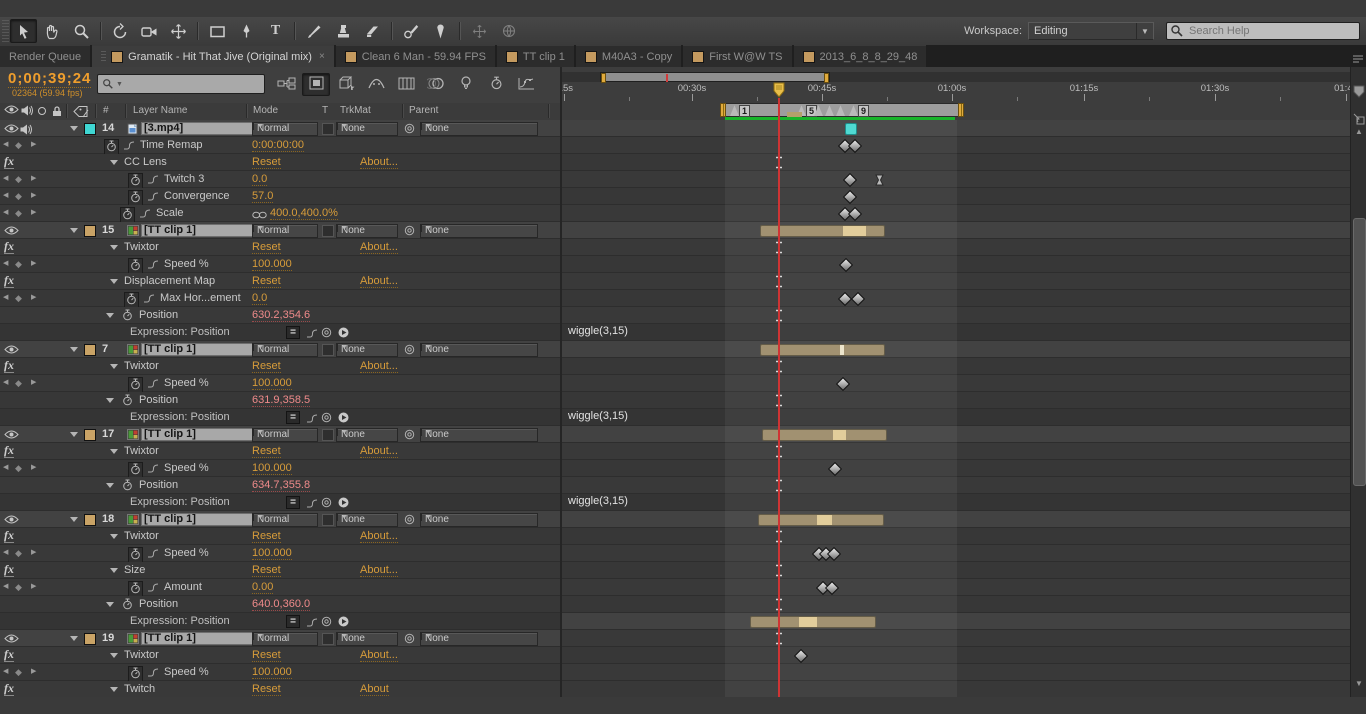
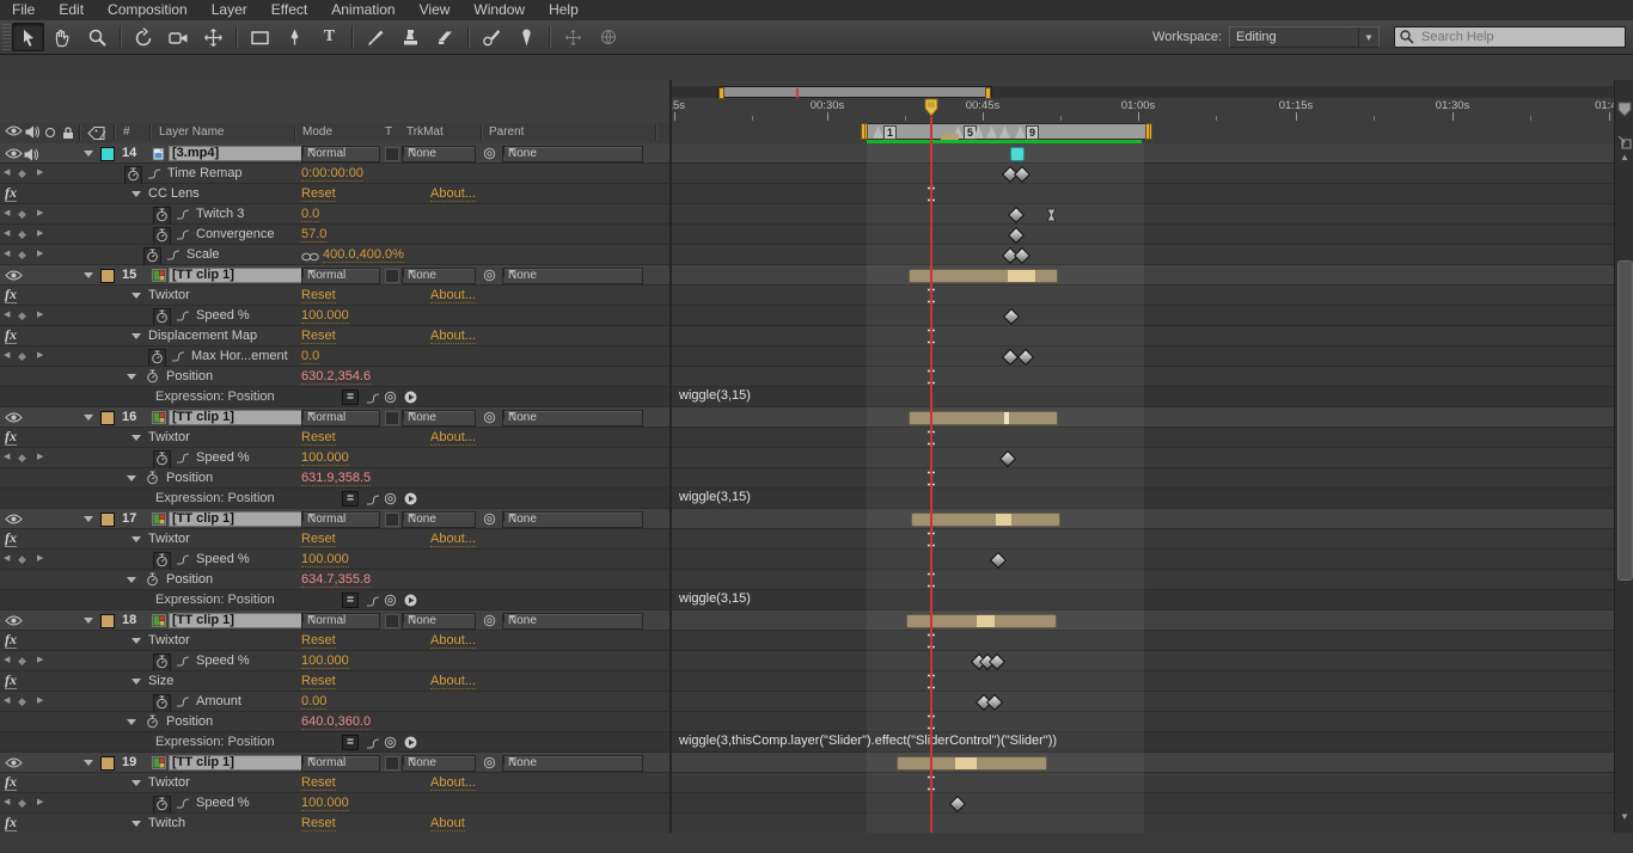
+ File
+ Edit
+ Composition
+ Layer
+ Effect
+ Animation
+ View
+ Window
+ Help
  T
  Workspace:
  Editing
  ▼
  Search Help
- Render Queue
- Gramatik - Hit That Jive (Original mix)
- ×
- Clean 6 Man - 59.94 FPS
- TT clip 1
- M40A3 - Copy
- First W@W TS
- 2013_6_8_8_29_48
- 0;00;39;24
- 02364 (59.94 fps)
  #
  Layer Name
  Mode
  T
  TrkMat
  Parent
  14
  [3.mp4]
  Normal
  None
  None
  ◆
  Time Remap
  0:00:00:00
  fx
  CC Lens
  Reset
  About...
  ◆
  Twitch 3
  0.0
  ◆
  Convergence
  57.0
  ◆
  Scale
  400.0,400.0%
  15
  [TT clip 1]
  Normal
  None
  None
  fx
  Twixtor
  Reset
  About...
  ◆
  Speed %
  100.000
  fx
  Displacement Map
  Reset
  About...
  ◆
  Max Hor...ement
  0.0
  Position
  630.2,354.6
  Expression: Position
  =
- 7
+ 16
  [TT clip 1]
  Normal
  None
  None
  fx
  Twixtor
  Reset
  About...
  ◆
  Speed %
  100.000
  Position
  631.9,358.5
  Expression: Position
  =
  17
  [TT clip 1]
  Normal
  None
  None
  fx
  Twixtor
  Reset
  About...
  ◆
  Speed %
  100.000
  Position
  634.7,355.8
  Expression: Position
  =
  18
  [TT clip 1]
  Normal
  None
  None
  fx
  Twixtor
  Reset
  About...
  ◆
  Speed %
  100.000
  fx
  Size
  Reset
  About...
  ◆
  Amount
  0.00
  Position
  640.0,360.0
  Expression: Position
  =
  19
  [TT clip 1]
  Normal
  None
  None
  fx
  Twixtor
  Reset
  About...
  ◆
  Speed %
  100.000
  fx
  Twitch
  Reset
  About
  00:30s
  00:45s
  01:00s
  01:15s
  01:30s
  1
  5
  9
  wiggle(3,15)
  wiggle(3,15)
  wiggle(3,15)
+ wiggle(3,thisComp.layer("Slider").effect("SliderControl")("Slider"))
  ▲
  ▼
